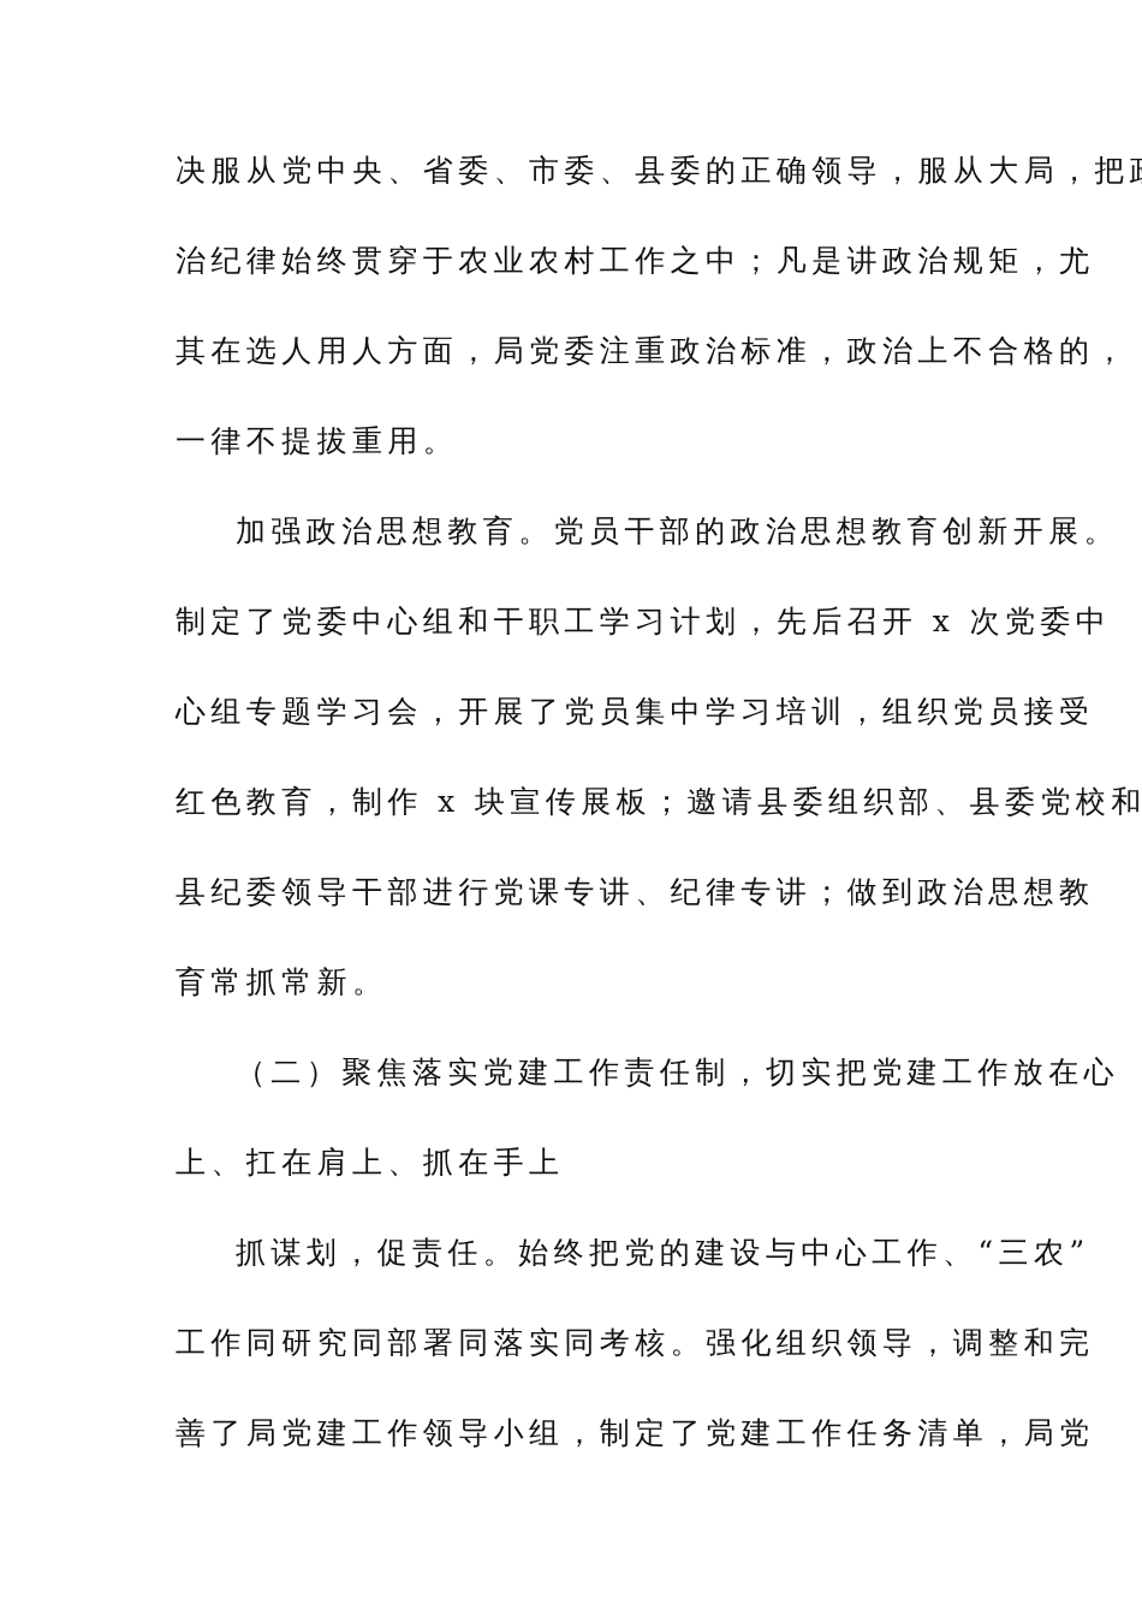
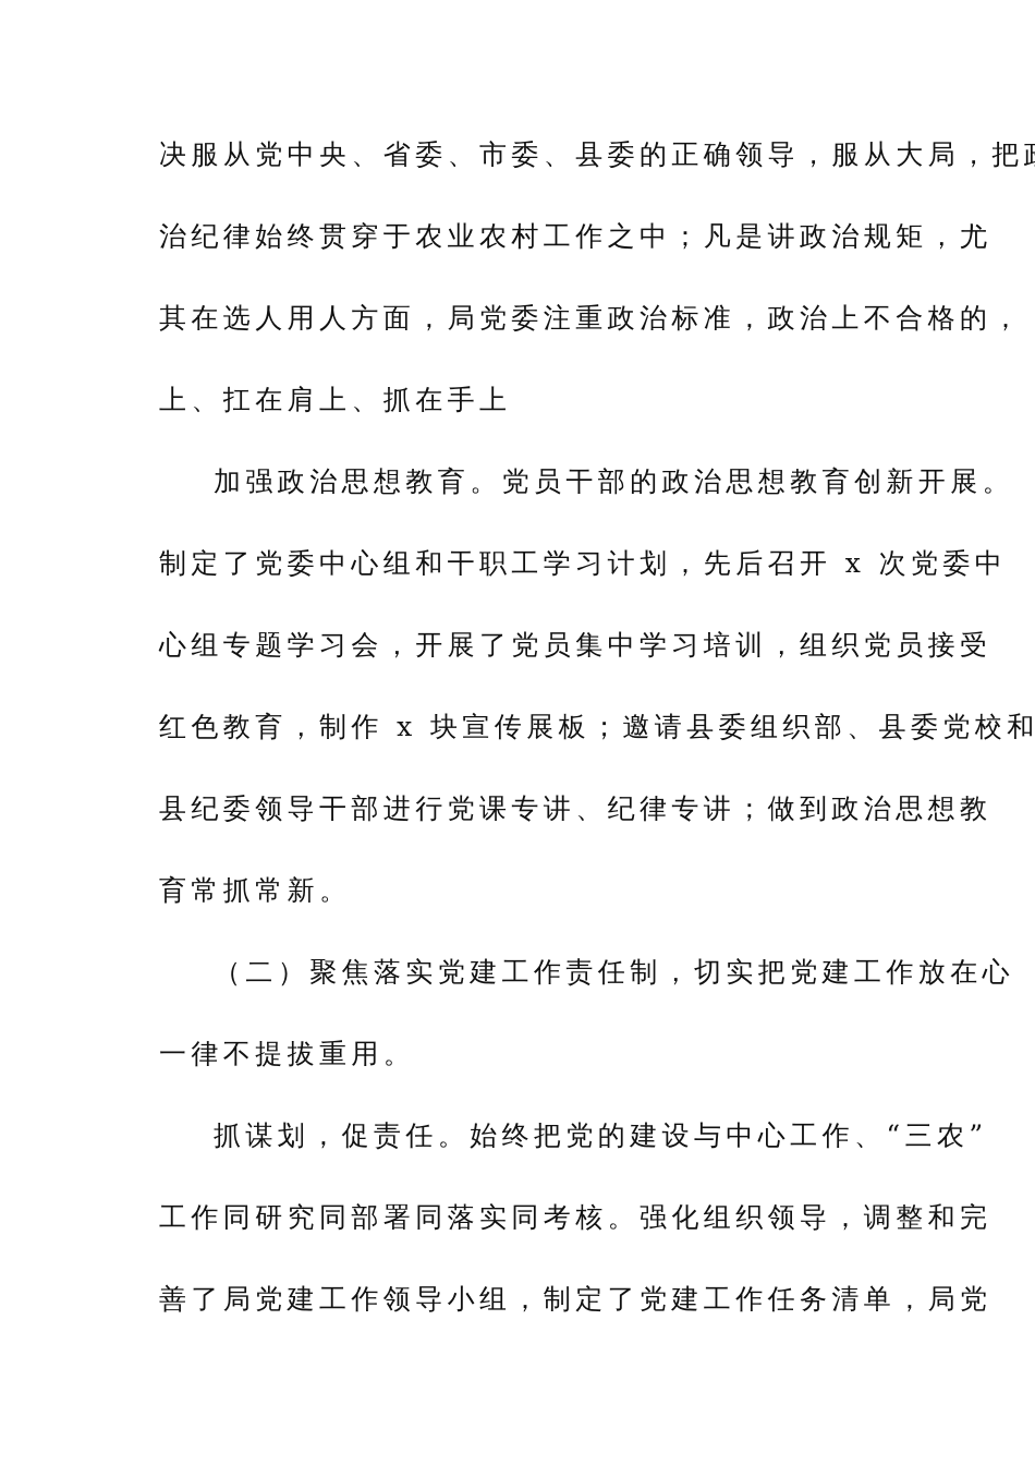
  决服从党中央、省委、市委、县委的正确领导，服从大局，把
  治纪律始终贯穿于农业农村工作之中；凡是讲政治规矩，尤
  其在选人用人方面，局党委注重政治标准，政治上不合格的，
- 一律不提拔重用。
+ 上、扛在肩上、抓在手上
  加强政治思想教育。党员干部的政治思想教育创新开展。
  制定了党委中心组和干职工学习计划，先后召开 x 次党委中
  心组专题学习会，开展了党员集中学习培训，组织党员接受
  红色教育，制作 x 块宣传展板；邀请县委组织部、县委党校和
  县纪委领导干部进行党课专讲、纪律专讲；做到政治思想教
  育常抓常新。
  （二）聚焦落实党建工作责任制，切实把党建工作放在心
- 上、扛在肩上、抓在手上
+ 一律不提拔重用。
  抓谋划，促责任。始终把党的建设与中心工作、“三农”
  工作同研究同部署同落实同考核。强化组织领导，调整和完
  善了局党建工作领导小组，制定了党建工作任务清单，局党
